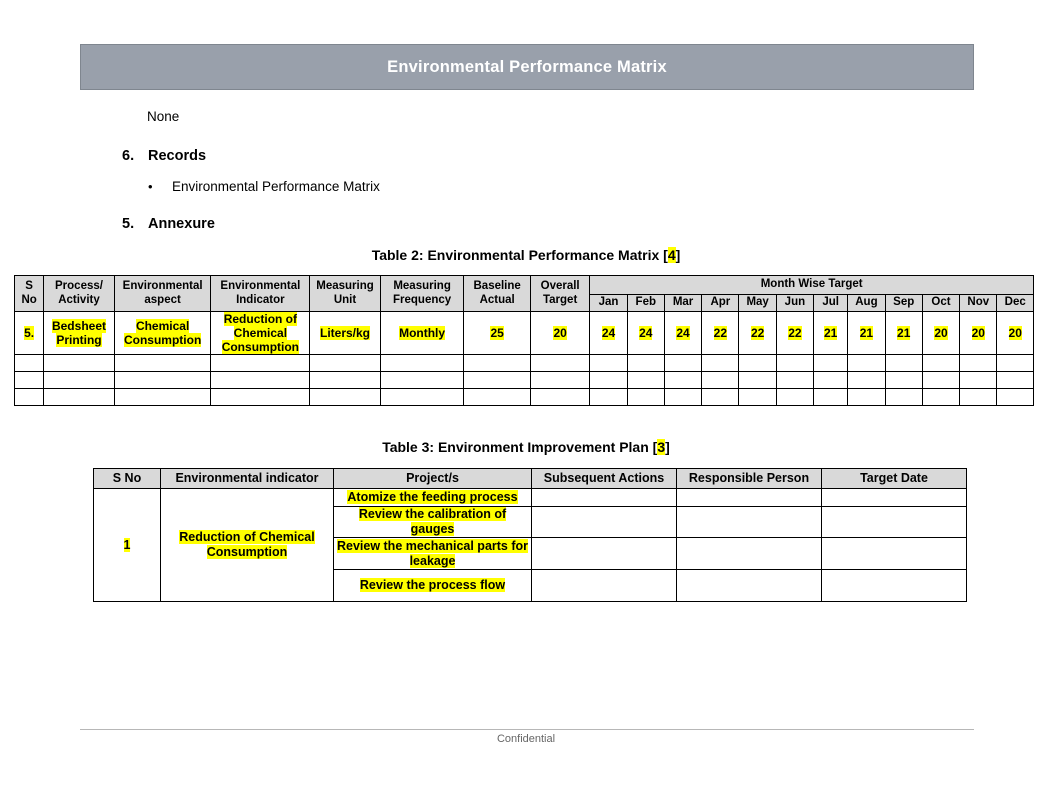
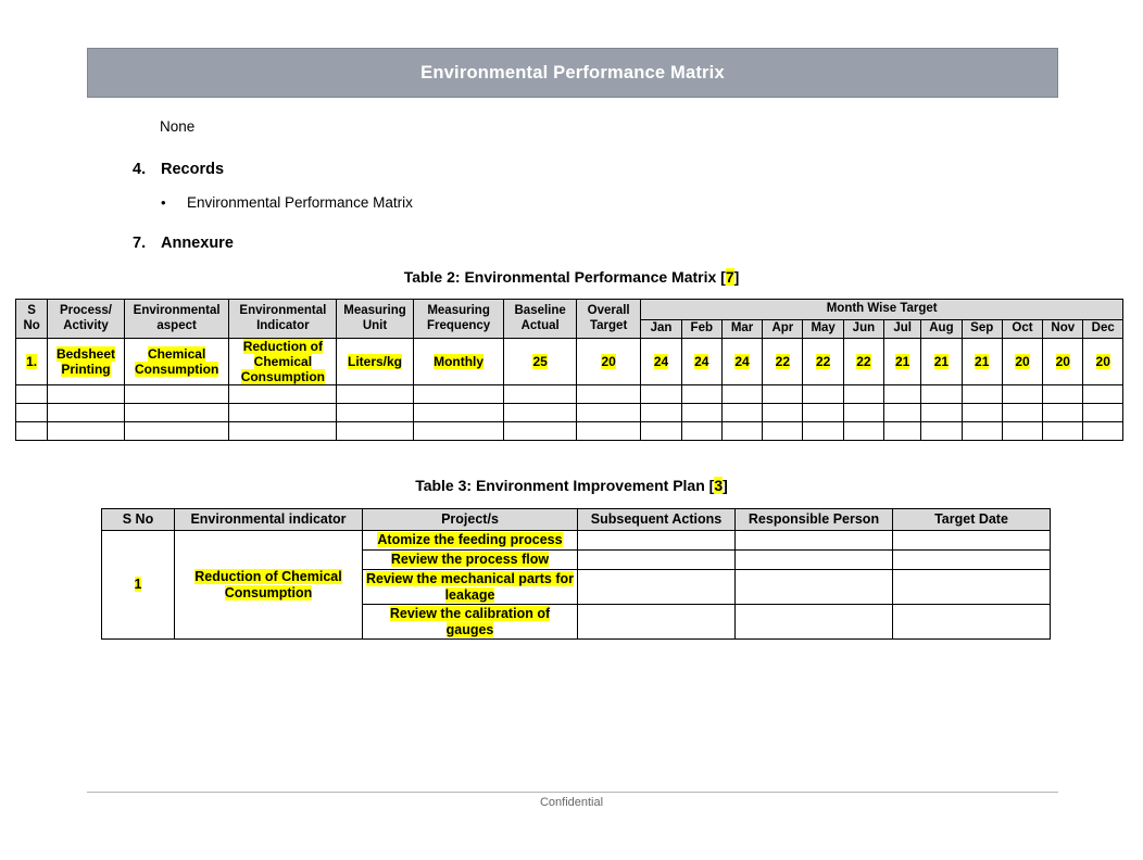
  Environmental Performance Matrix
  None
- 6.
+ 4.
  Records
  •
  Environmental Performance Matrix
- 5.
+ 7.
  Annexure
- Table 2: Environmental Performance Matrix [4]
+ Table 2: Environmental Performance Matrix [7]
  S No	Process/ Activity	Environmental aspect	Environmental Indicator	Measuring Unit	Measuring Frequency	Baseline Actual	Overall Target	Month Wise Target
  Jan	Feb	Mar	Apr	May	Jun	Jul	Aug	Sep	Oct	Nov	Dec
- 5.	Bedsheet Printing	Chemical Consumption	Reduction of Chemical Consumption	Liters/kg	Monthly	25	20	24	24	24	22	22	22	21	21	21	20	20	20
+ 1.	Bedsheet Printing	Chemical Consumption	Reduction of Chemical Consumption	Liters/kg	Monthly	25	20	24	24	24	22	22	22	21	21	21	20	20	20
  Table 3: Environment Improvement Plan [3]
  S No	Environmental indicator	Project/s	Subsequent Actions	Responsible Person	Target Date
  1	Reduction of Chemical Consumption	Atomize the feeding process
- Review the calibration of gauges
+ Review the process flow
  Review the mechanical parts for leakage
- Review the process flow
+ Review the calibration of gauges
  Confidential
